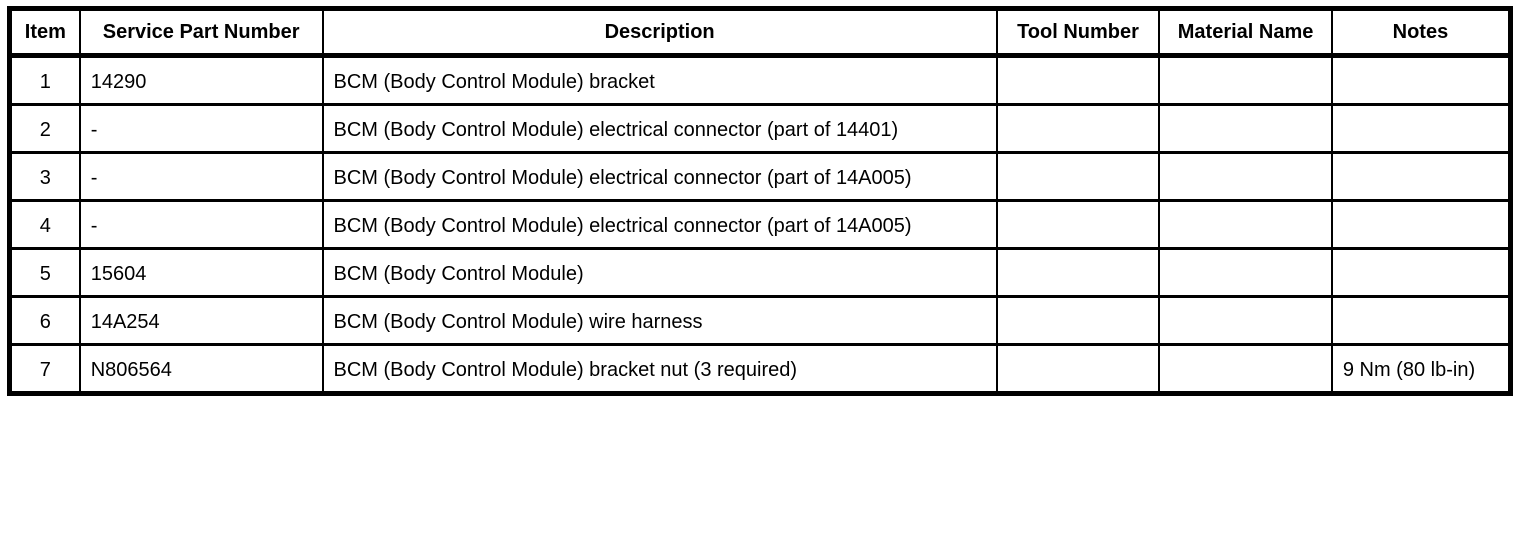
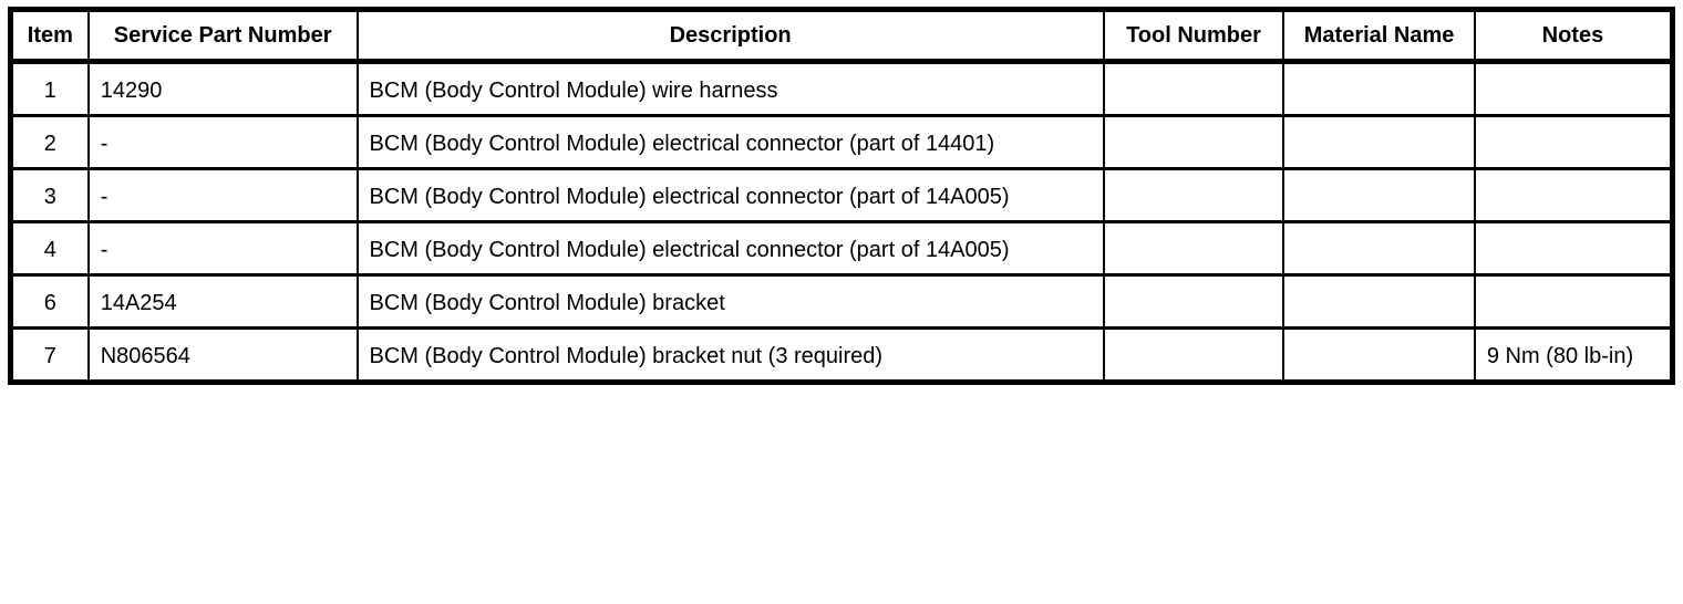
  Item	Service Part Number	Description	Tool Number	Material Name	Notes
- 1	14290	BCM (Body Control Module) bracket
+ 1	14290	BCM (Body Control Module) wire harness
  2	-	BCM (Body Control Module) electrical connector (part of 14401)
  3	-	BCM (Body Control Module) electrical connector (part of 14A005)
  4	-	BCM (Body Control Module) electrical connector (part of 14A005)
- 5	15604	BCM (Body Control Module)
- 6	14A254	BCM (Body Control Module) wire harness
+ 6	14A254	BCM (Body Control Module) bracket
  7	N806564	BCM (Body Control Module) bracket nut (3 required)			9 Nm (80 lb-in)
